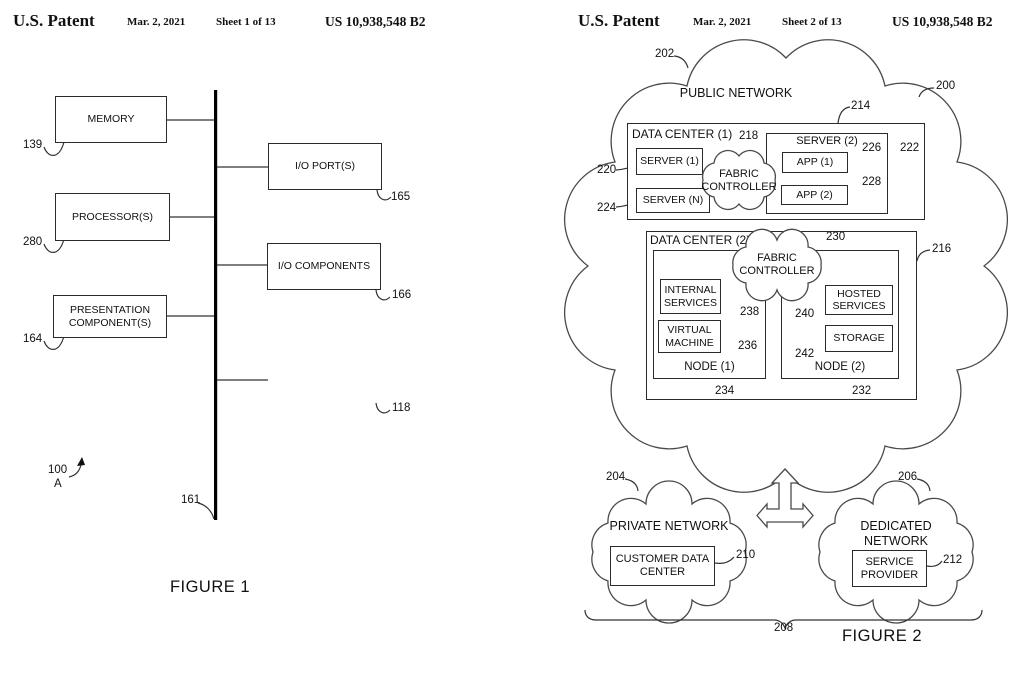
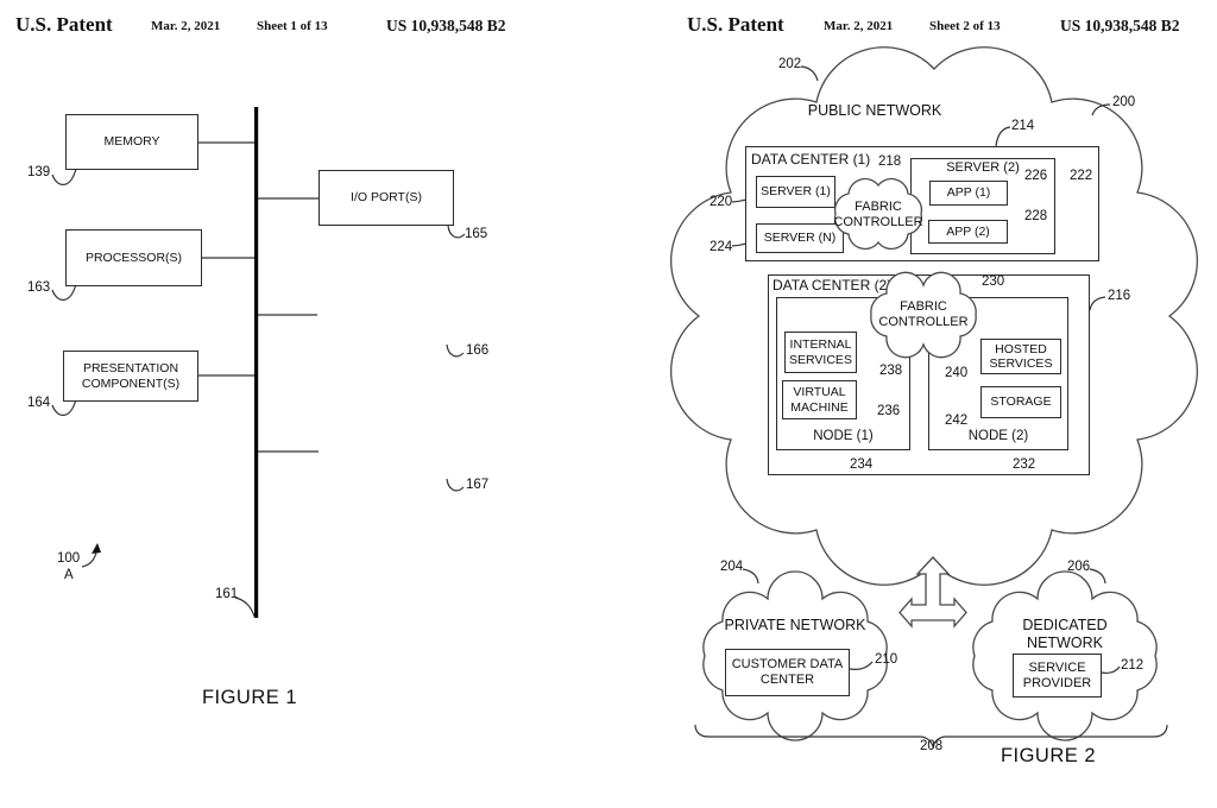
  U.S. Patent
  Mar. 2, 2021
  Sheet 1 of 13
  US 10,938,548 B2
  MEMORY
  PROCESSOR(S)
  PRESENTATION COMPONENT(S)
  I/O PORT(S)
- I/O COMPONENTS
  139
- 280
+ 163
  164
  165
  166
- 118
+ 167
  161
  100
  A
  FIGURE 1
  U.S. Patent
  Mar. 2, 2021
  Sheet 2 of 13
  US 10,938,548 B2
  DATA CENTER (1)
  SERVER (1)
  SERVER (N)
  SERVER (2)
  APP (1)
  APP (2)
  DATA CENTER (2
  INTERNAL SERVICES
  VIRTUAL MACHINE
  HOSTED SERVICES
  STORAGE
  NODE (1)
  NODE (2)
  CUSTOMER DATA CENTER
  SERVICE PROVIDER
  PUBLIC NETWORK
  PRIVATE NETWORK
  DEDICATED NETWORK
  FABRIC CONTROLLER
  FABRIC CONTROLLER
  202
  200
  214
  218
  220
  224
  226
  222
  228
  230
  216
  238
  236
  240
  242
  234
  232
  204
  206
  210
  212
  208
  FIGURE 2
